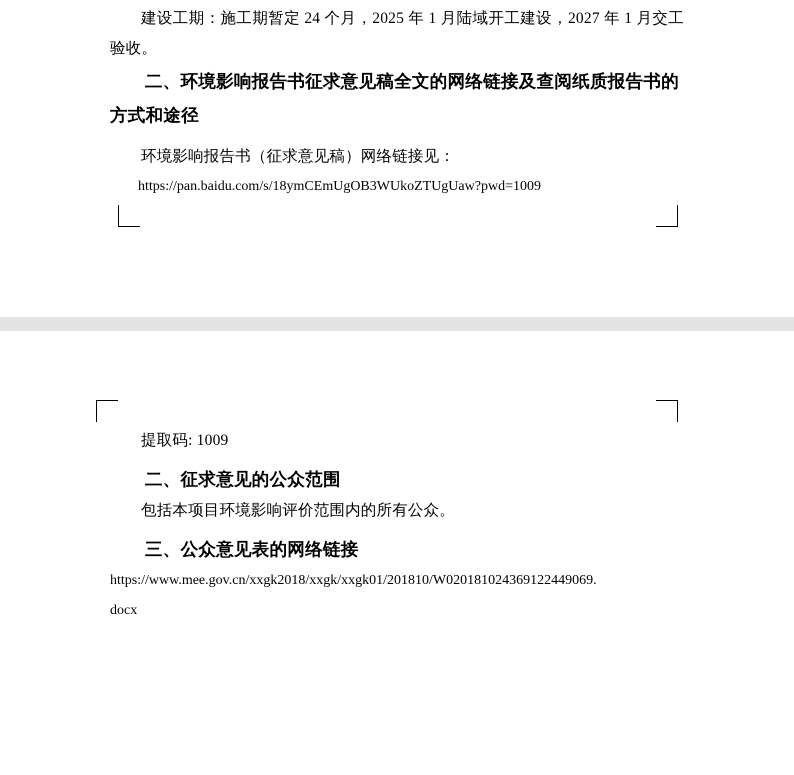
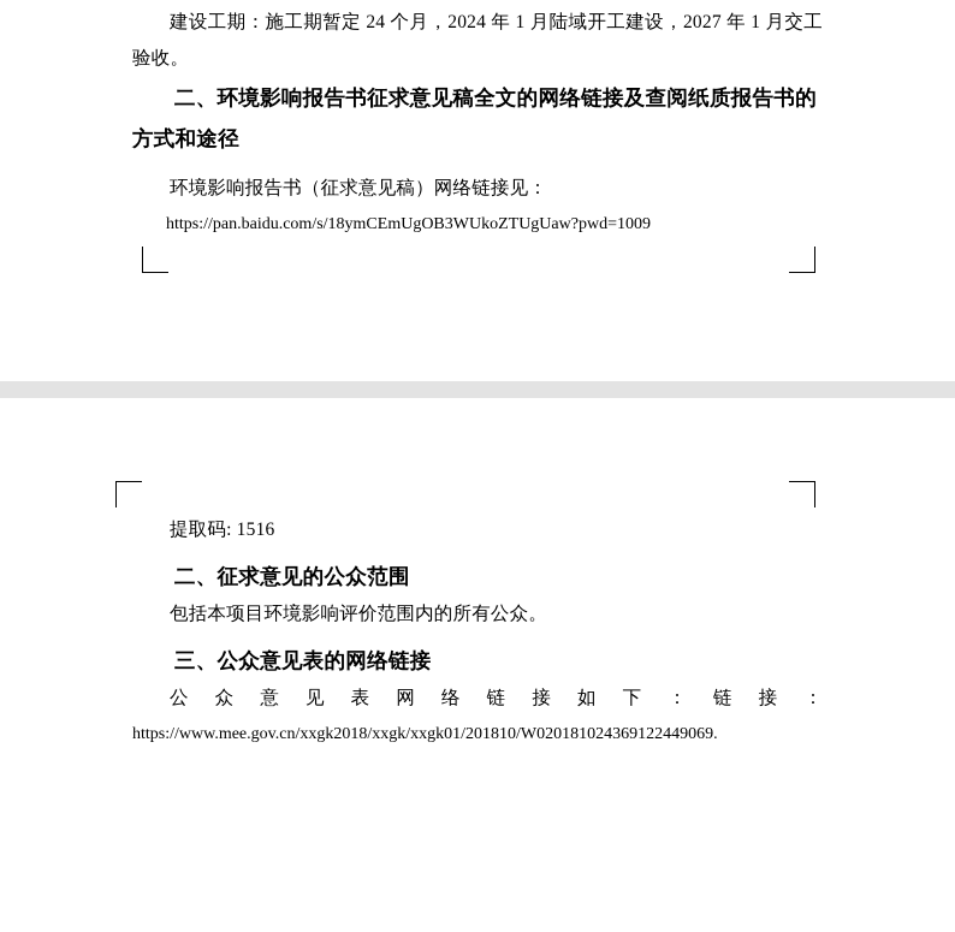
- 建设工期：施工期暂定 24 个月，2025 年 1 月陆域开工建设，2027 年 1 月交工验收。
+ 建设工期：施工期暂定 24 个月，2024 年 1 月陆域开工建设，2027 年 1 月交工验收。
  二、环境影响报告书征求意见稿全文的网络链接及查阅纸质报告书的方式和途径
  环境影响报告书（征求意见稿）网络链接见：
  https://pan.baidu.com/s/18ymCEmUgOB3WUkoZTUgUaw?pwd=1009
- 提取码: 1009
+ 提取码: 1516
  二、征求意见的公众范围
  包括本项目环境影响评价范围内的所有公众。
  三、公众意见表的网络链接
+ 公众意见表网络链接如下：链接：
  https://www.mee.gov.cn/xxgk2018/xxgk/xxgk01/201810/W020181024369122449069.
- docx
